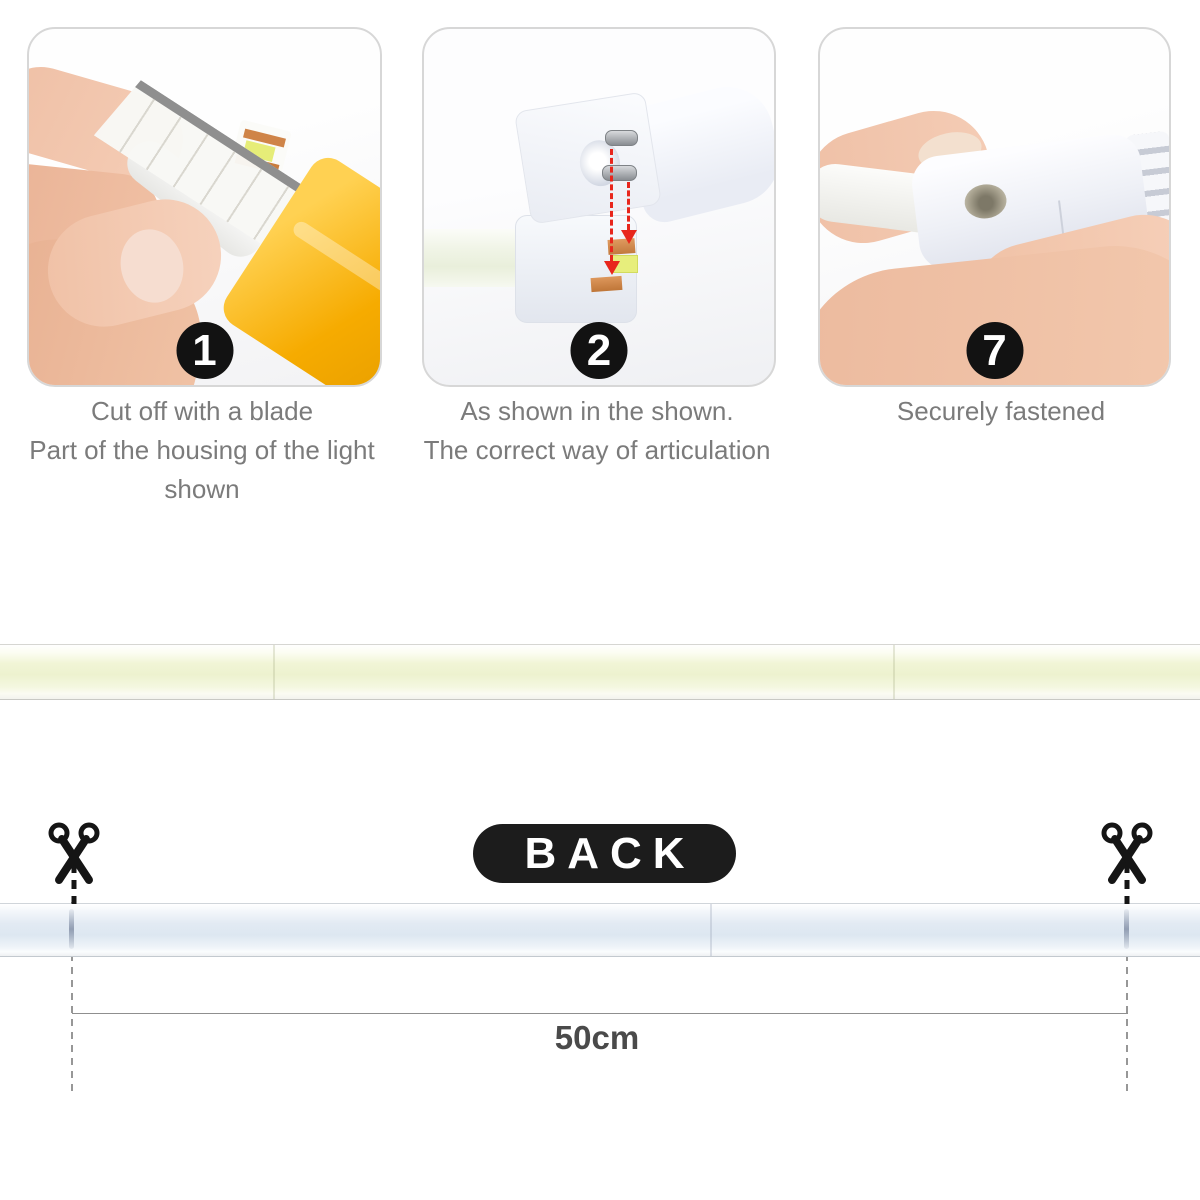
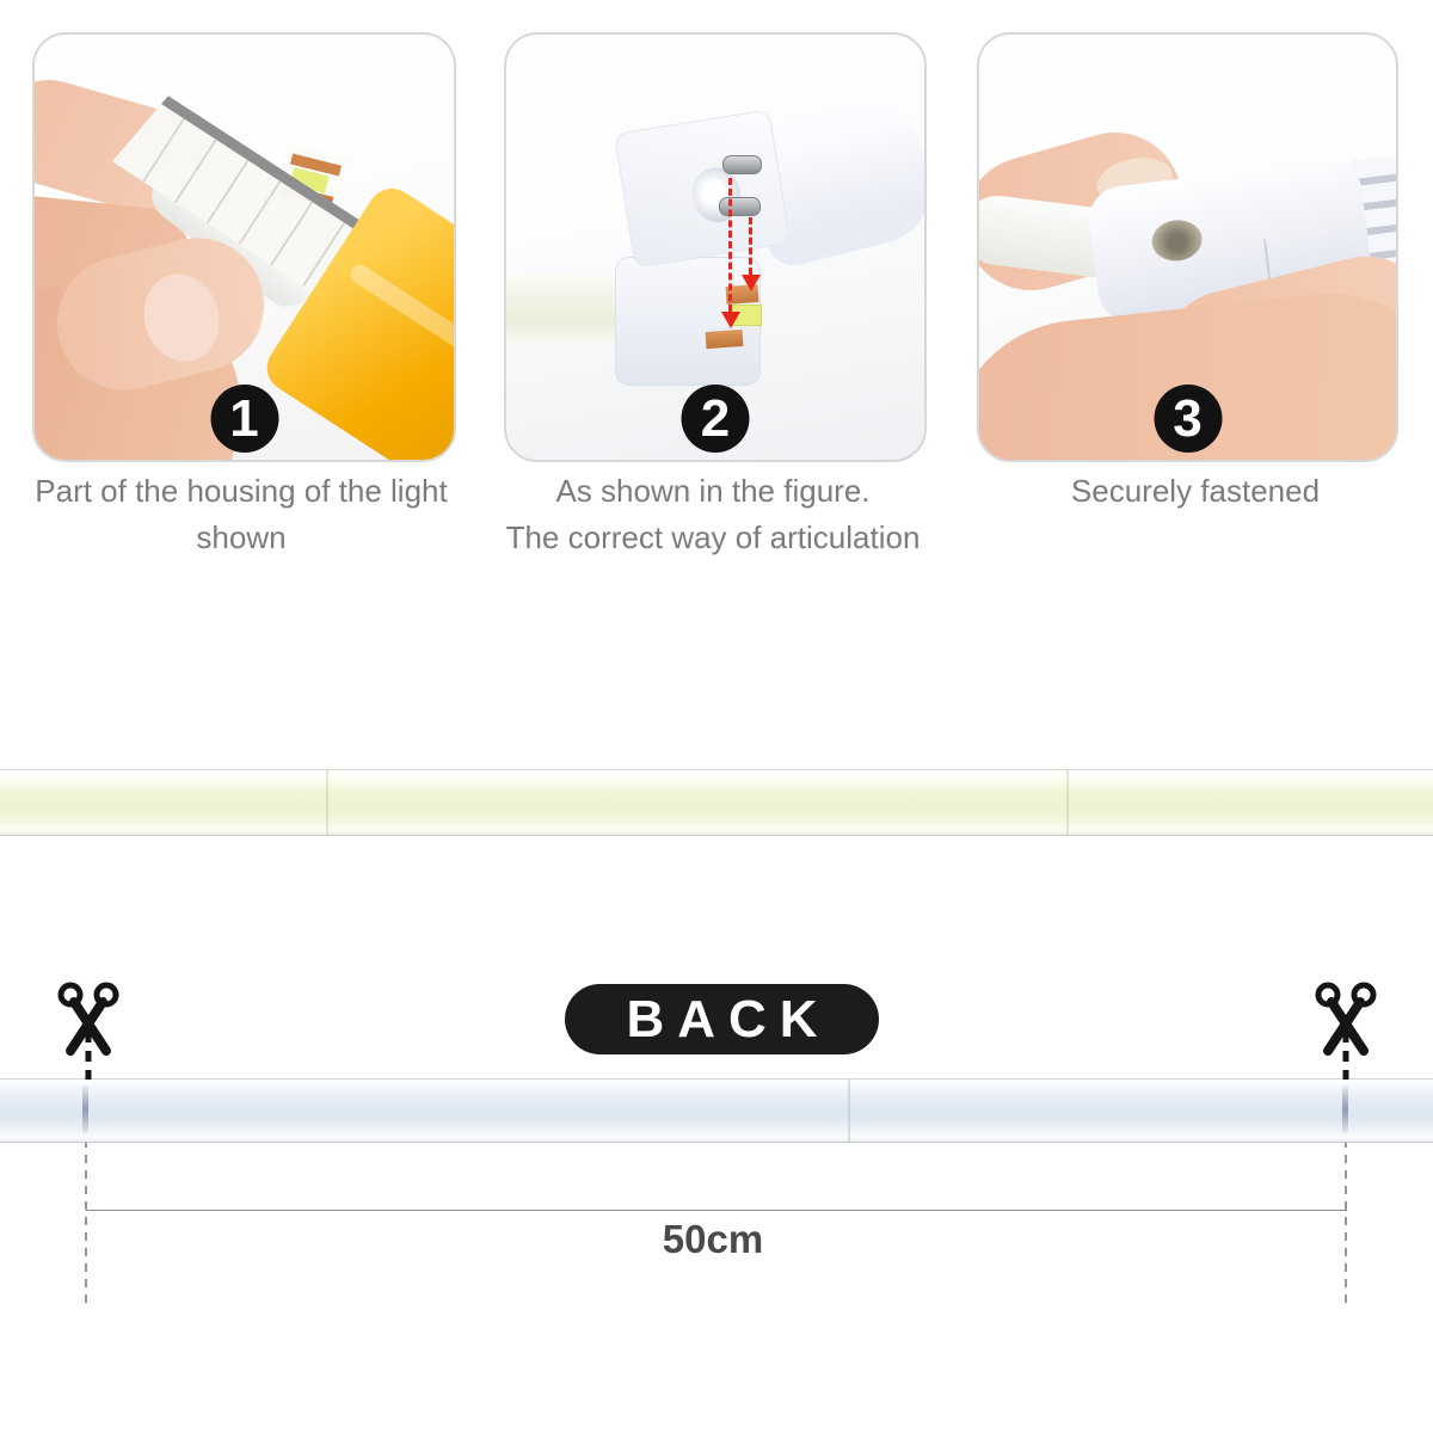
  1
  2
- 7
+ 3
- Cut off with a blade
  Part of the housing of the light shown
- As shown in the shown.
+ As shown in the figure.
  The correct way of articulation
  Securely fastened
  BACK
  50cm
